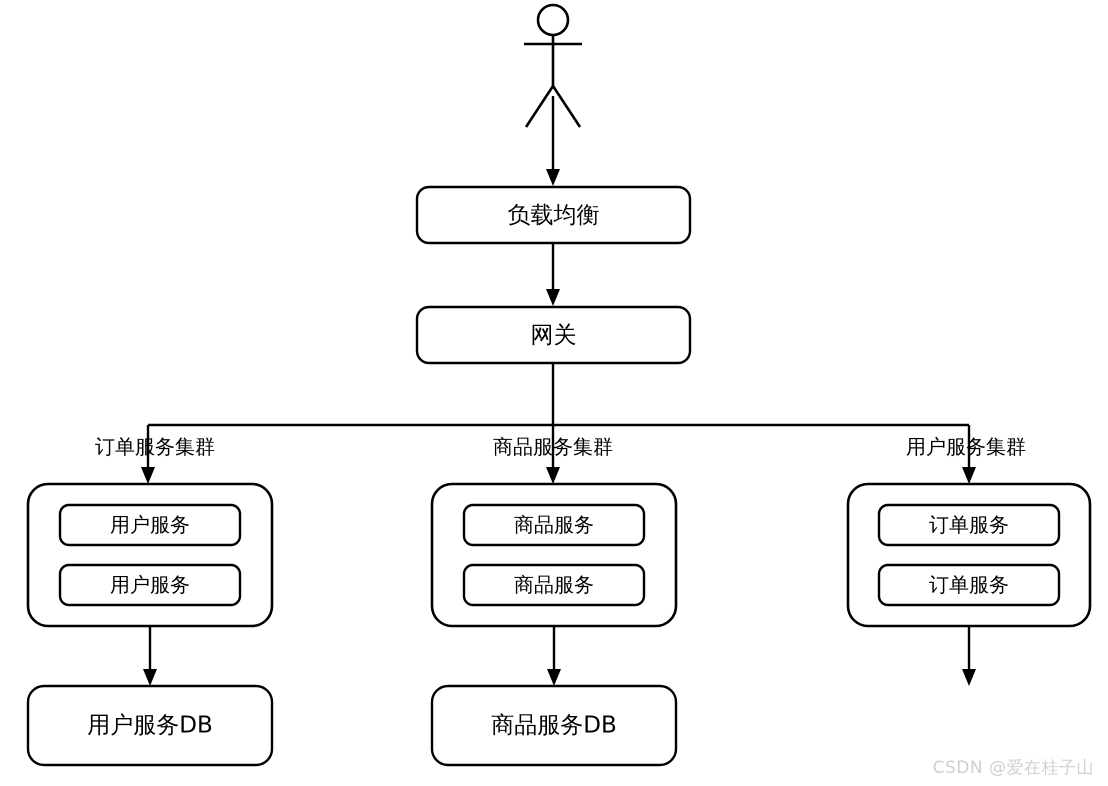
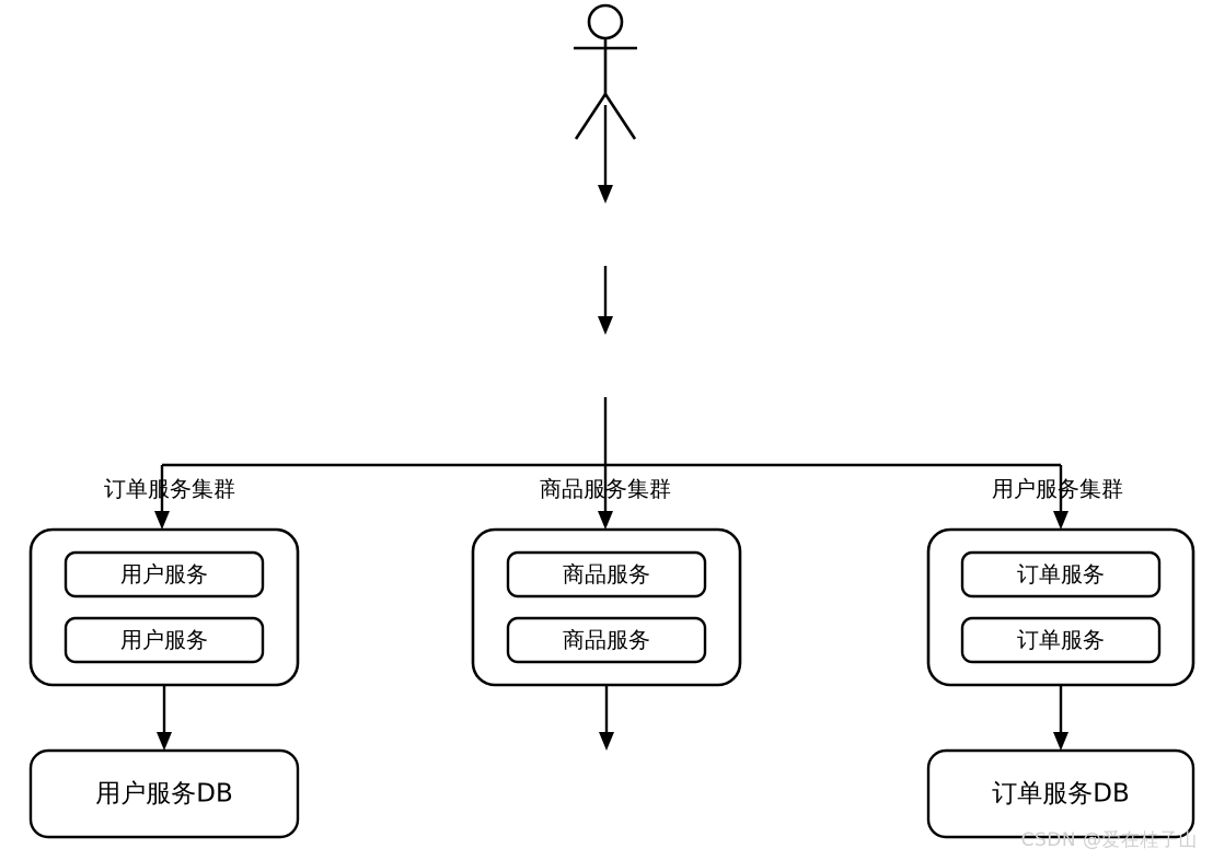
- 负载均衡
- 网关
  订单服务集群
  商品服务集群
  用户服务集群
  用户服务
  用户服务
  用户服务DB
  商品服务
  商品服务
- 商品服务DB
  订单服务
  订单服务
+ 订单服务DB
  CSDN @爱在桂子山
